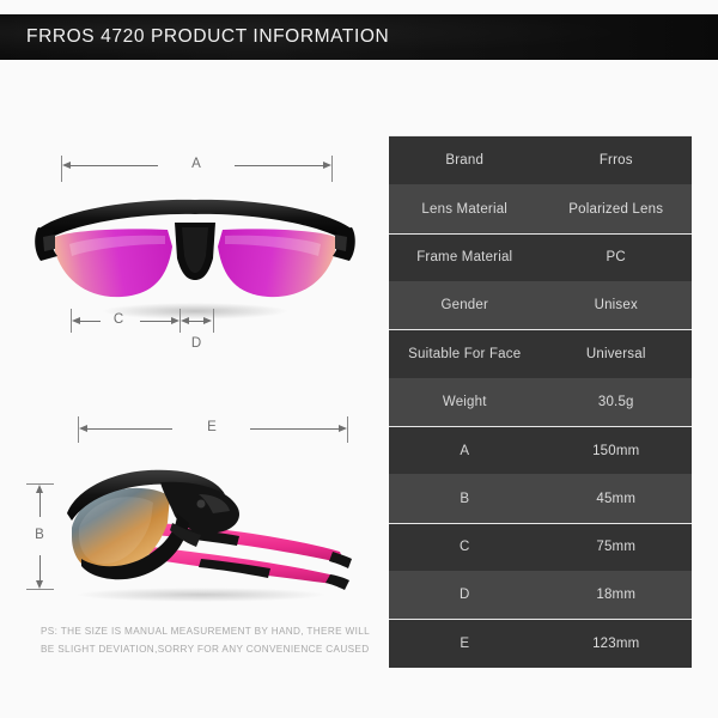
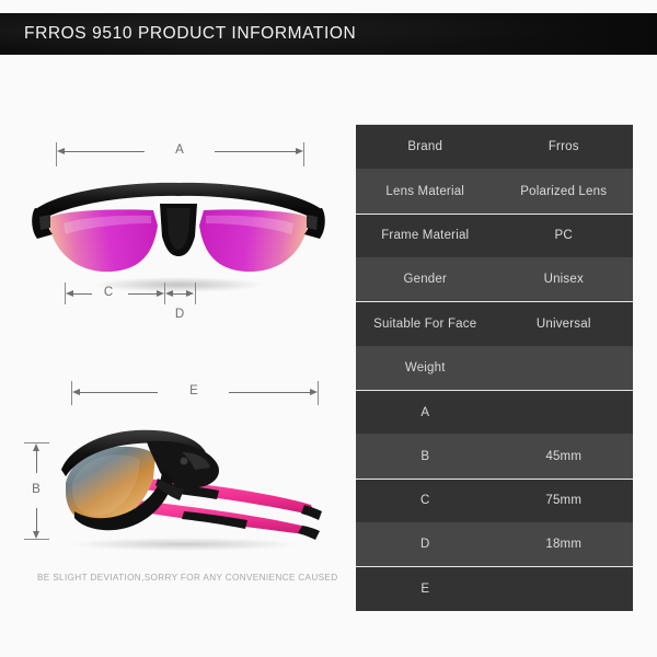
- FRROS 4720 PRODUCT INFORMATION
+ FRROS 9510 PRODUCT INFORMATION
  A
  C
  D
  E
  B
- PS: THE SIZE IS MANUAL MEASUREMENT BY HAND, THERE WILL
  BE SLIGHT DEVIATION,SORRY FOR ANY CONVENIENCE CAUSED
  Brand
  Frros
  Lens Material
  Polarized Lens
  Frame Material
  PC
  Gender
  Unisex
  Suitable For Face
  Universal
  Weight
- 30.5g
  A
- 150mm
  B
  45mm
  C
  75mm
  D
  18mm
  E
- 123mm
